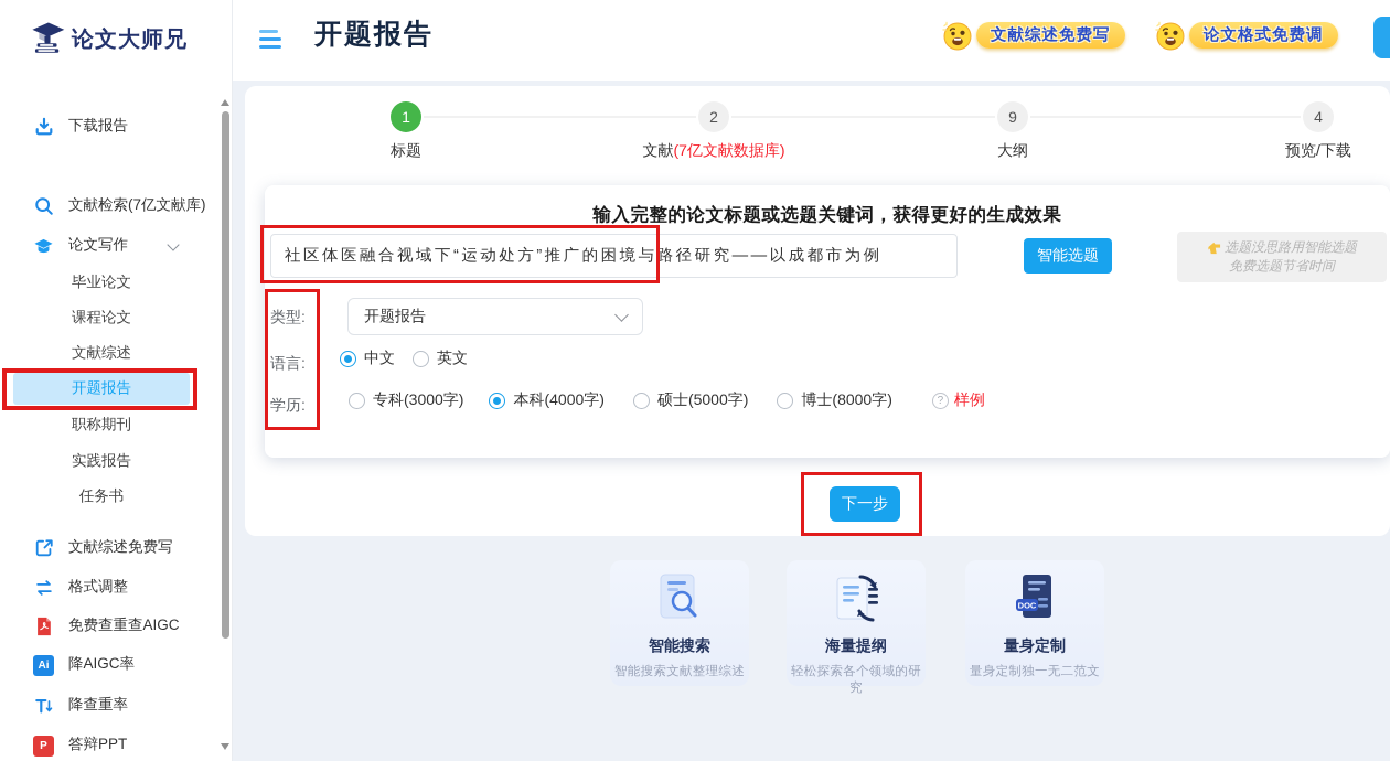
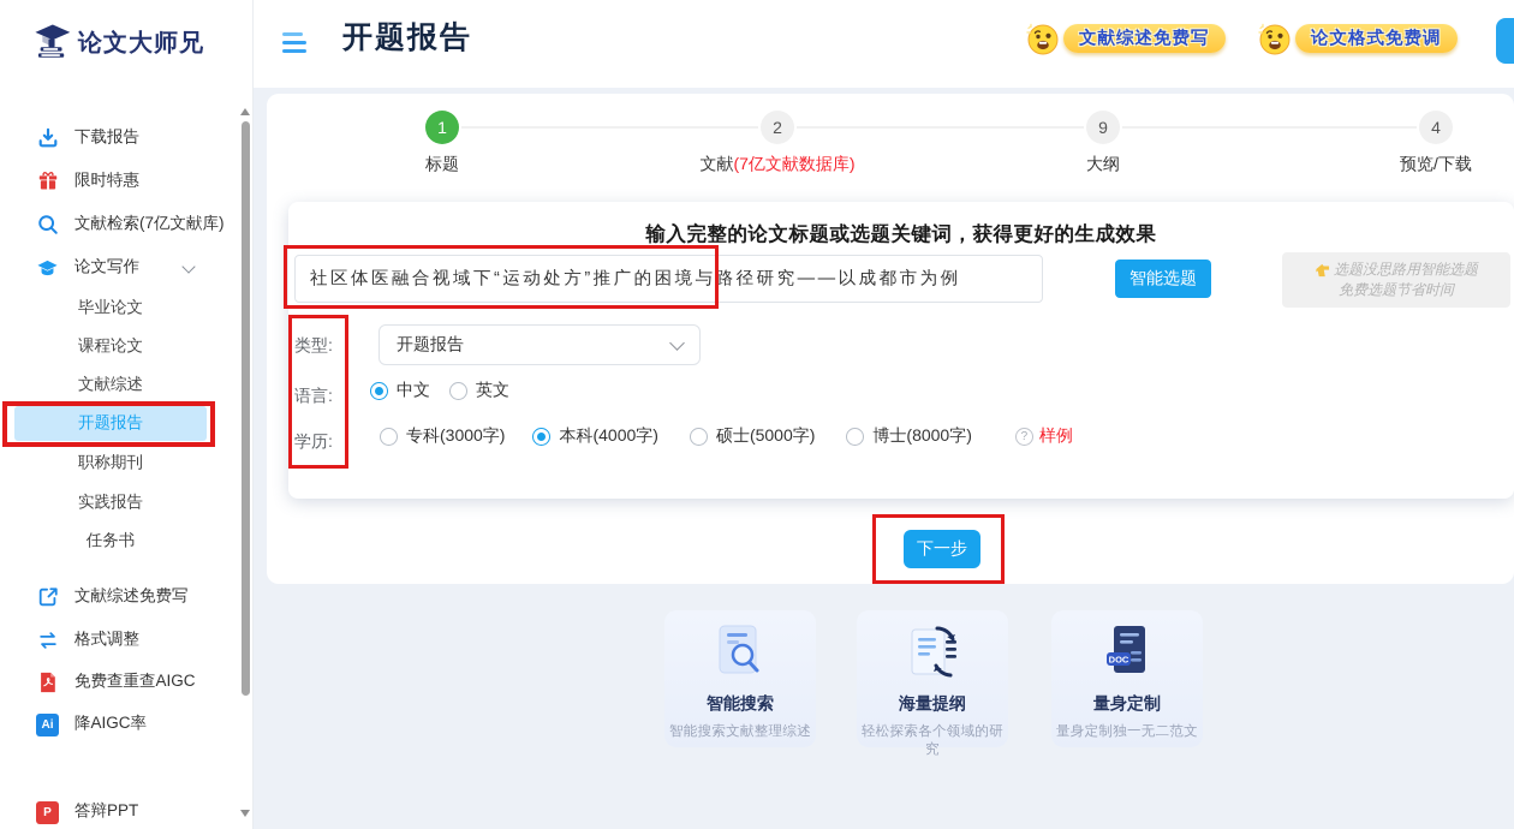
  论文大师兄
  下载报告
+ 限时特惠
  文献检索(7亿文献库)
  论文写作
  毕业论文
  课程论文
  文献综述
  开题报告
  职称期刊
  实践报告
  任务书
  文献综述免费写
  格式调整
  免费查重查AIGC
  Ai
  降AIGC率
- 降查重率
  P
  答辩PPT
  开题报告
  文献综述免费写
  论文格式免费调
  1
  2
  9
  4
  标题
  文献(7亿文献数据库)
  大纲
  预览/下载
  输入完整的论文标题或选题关键词，获得更好的生成效果
  社区体医融合视域下“运动处方”推广的困境与路径研究——以成都市为例
  智能选题
  选题没思路用智能选题
  免费选题节省时间
  类型:
  开题报告
  语言:
  中文
  英文
  学历:
  专科(3000字)
  本科(4000字)
  硕士(5000字)
  博士(8000字)
  ?
  样例
  下一步
  智能搜索
  智能搜索文献整理综述
  海量提纲
  轻松探索各个领域的研究
  DOC
  量身定制
  量身定制独一无二范文
